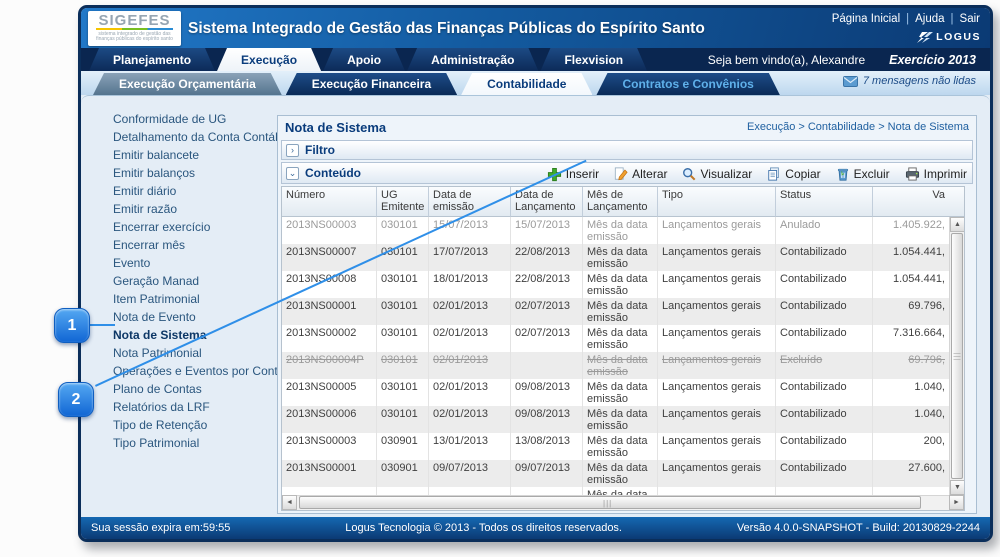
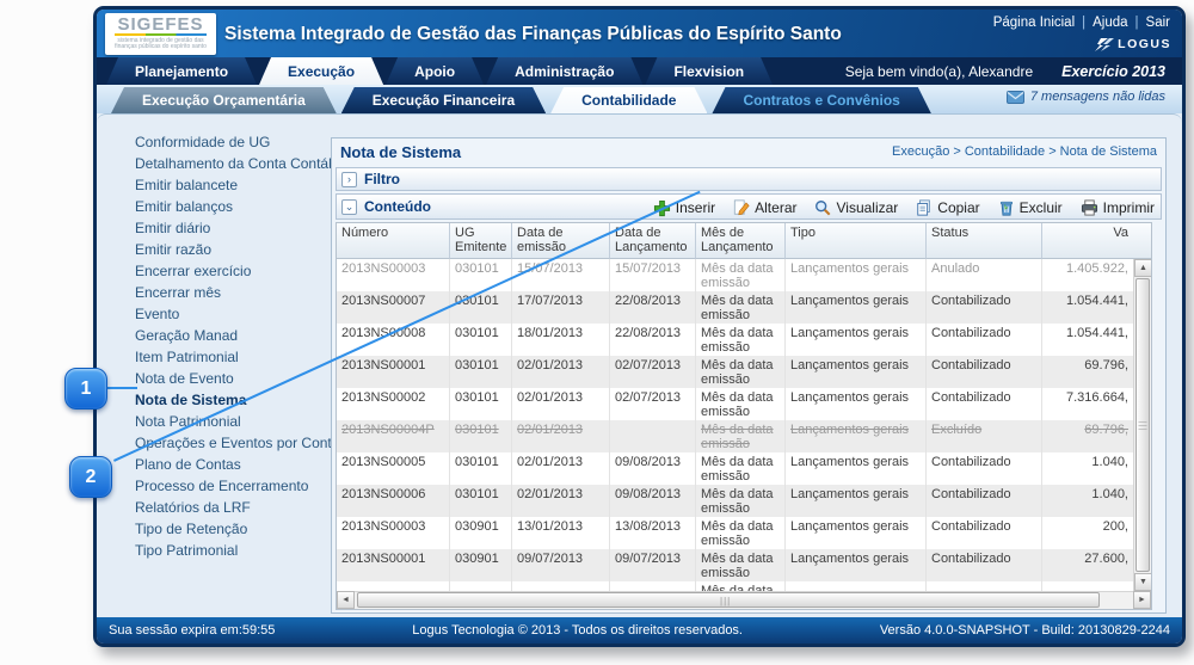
  SIGEFES
  Sistema Integrado de Gestão das Finanças Públicas do Espírito Santo
  Página Inicial | Ajuda | Sair
  LOGUS
  Planejamento
  Execução
  Apoio
  Administração
  Flexvision
  Seja bem vindo(a), Alexandre
  Exercício 2013
  Execução Orçamentária
  Execução Financeira
  Contabilidade
  Contratos e Convênios
  7 mensagens não lidas
  Conformidade de UG
  Detalhamento da Conta Contá
  Emitir balancete
  Emitir balanços
  Emitir diário
  Emitir razão
  Encerrar exercício
  Encerrar mês
  Evento
  Geração Manad
  Item Patrimonial
  Nota de Evento
  Nota de Sistem
  Nota Patmonial
  Oerações e Eventos por Con
  Plano de Contas
+ Processo de Encerramento
  Relatórios da LRF
  Tipo de Retenção
  Tipo Patrimonial
  Nota de Sistema
  Execução > Contabilidade > Nota de Sistema
  ›
  Filtro
  ⌄
  Conteúdo
  Inserir
  Alterar
  Visualizar
  Copiar
  Excluir
  Imprimir
  Número
  UG Emitente
  Data de emissão
  Data de Lançamento
  Mês de Lançamento
  Tipo
  Status
  Va
  2013NS00003
  030101
  107/2013
  15/07/2013
  Mês da data emissão
  Lançamentos gerais
  Anulado
  1.405.922,
  2013NS00007
  30101
  17/07/2013
  22/08/2013
  Mês da data emissão
  Lançamentos gerais
  Contabilizado
  1.054.441,
  2013NS0008
  030101
  18/01/2013
  22/08/2013
  Mês da data emissão
  Lançamentos gerais
  Contabilizado
  1.054.441,
  2013NS00001
  030101
  02/01/2013
  02/07/2013
  Mês da data emissão
  Lançamentos gerais
  Contabilizado
  69.796,
  2013NS00002
  030101
  02/01/2013
  02/07/2013
  Mês da data emissão
  Lançamentos gerais
  Contabilizado
  7.316.664,
  2013NS00004P
  030101
  02/01/2013
  Mês da data emissão
  Lançamentos gerais
  Excluído
  69.796,
  2013NS00005
  030101
  02/01/2013
  09/08/2013
  Mês da data emissão
  Lançamentos gerais
  Contabilizado
  1.040,
  2013NS00006
  030101
  02/01/2013
  09/08/2013
  Mês da data emissão
  Lançamentos gerais
  Contabilizado
  1.040,
  2013NS00003
  030901
  13/01/2013
  13/08/2013
  Mês da data emissão
  Lançamentos gerais
  Contabilizado
  200,
  2013NS00001
  030901
  09/07/2013
  09/07/2013
  Mês da data emissão
  Lançamentos gerais
  Contabilizado
  27.600,
  |||
  Sua sessão expira em:59:55
  Logus Tecnologia © 2013 - Todos os direitos reservados.
  Versão 4.0.0-SNAPSHOT - Build: 20130829-2244
  1
  2
